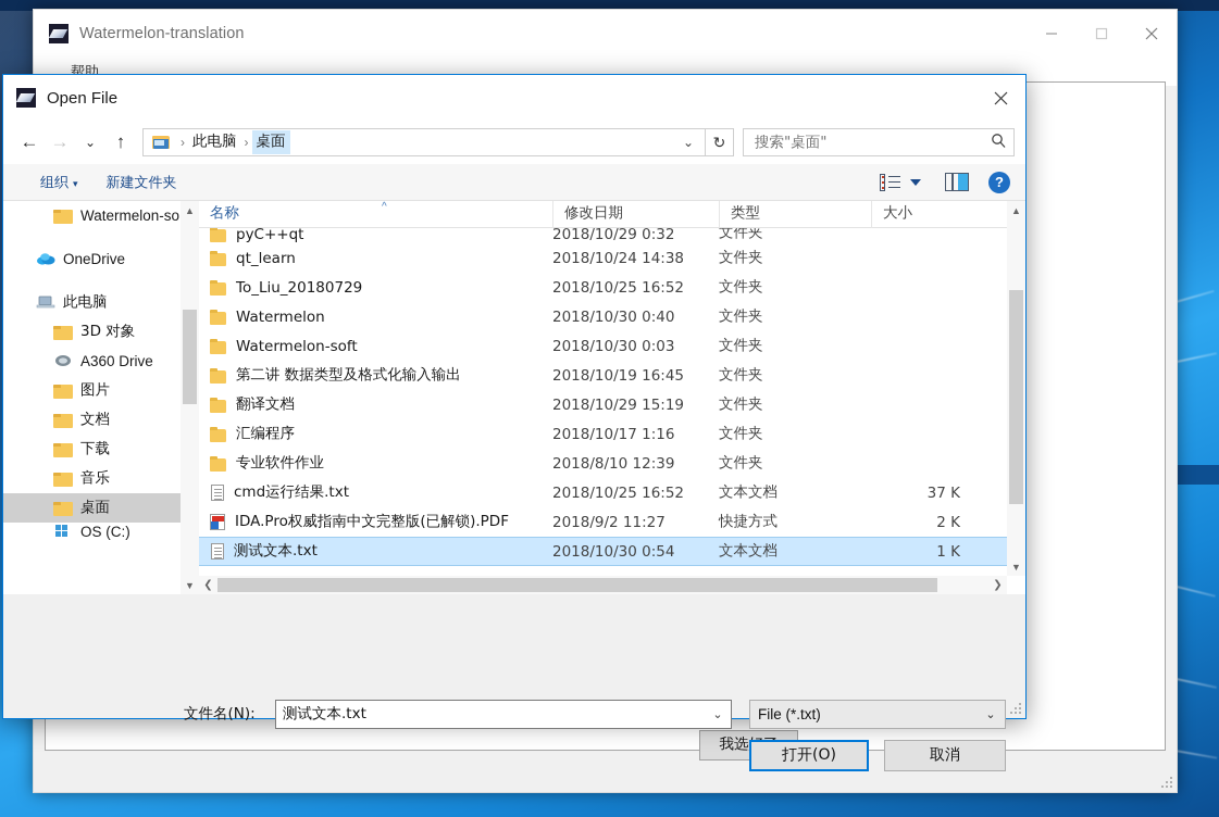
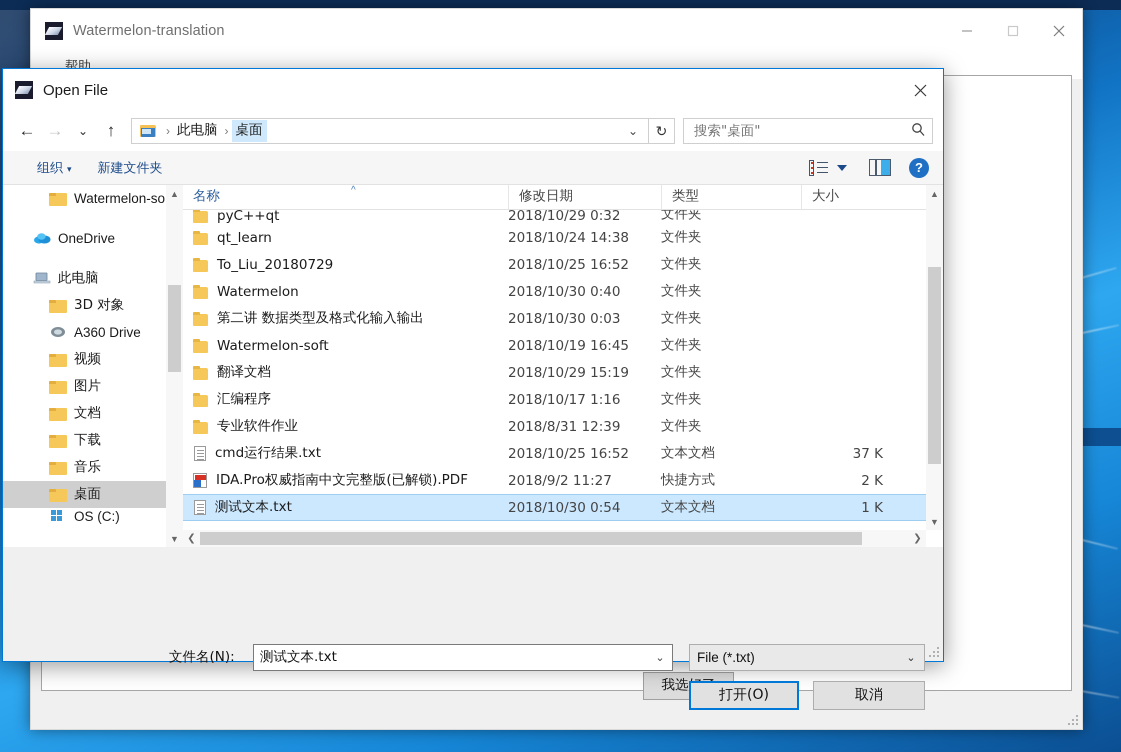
  Watermelon-translation
  帮助
  Open File
  ←
  →
  ⌄
  ↑
  ›
  此电脑
  ›
  桌面
  ⌄
  ↻
  搜索"桌面"
  组织 ▾
  新建文件夹
  ?
  Watermelon-so
  OneDrive
  此电脑
  3D 对象
  A360 Drive
+ 视频
  图片
  文档
  下载
  音乐
  桌面
  OS (C:)
  ▲
  ▼
  名称
  修改日期
  类型
  大小
  ^
  pyC++qt
  2018/10/29 0:32
  文件夹
  qt_learn
  2018/10/24 14:38
  文件夹
  To_Liu_20180729
  2018/10/25 16:52
  文件夹
  Watermelon
  2018/10/30 0:40
  文件夹
- Watermelon-soft
+ 第二讲 数据类型及格式化输入输出
  2018/10/30 0:03
  文件夹
- 第二讲 数据类型及格式化输入输出
+ Watermelon-soft
  2018/10/19 16:45
  文件夹
  翻译文档
  2018/10/29 15:19
  文件夹
  汇编程序
  2018/10/17 1:16
  文件夹
  专业软件作业
- 2018/8/10 12:39
+ 2018/8/31 12:39
  文件夹
  cmd运行结果.txt
  2018/10/25 16:52
  文本文档
  37 K
  IDA.Pro权威指南中文完整版(已解锁).PDF
  2018/9/2 11:27
  快捷方式
  2 K
  测试文本.txt
  2018/10/30 0:54
  文本文档
  1 K
  ▲
  ▼
  ❮
  ❯
  文件名(N):
  测试文本.txt
  ⌄
  File (*.txt)
  ⌄
  打开(O)
  取消
